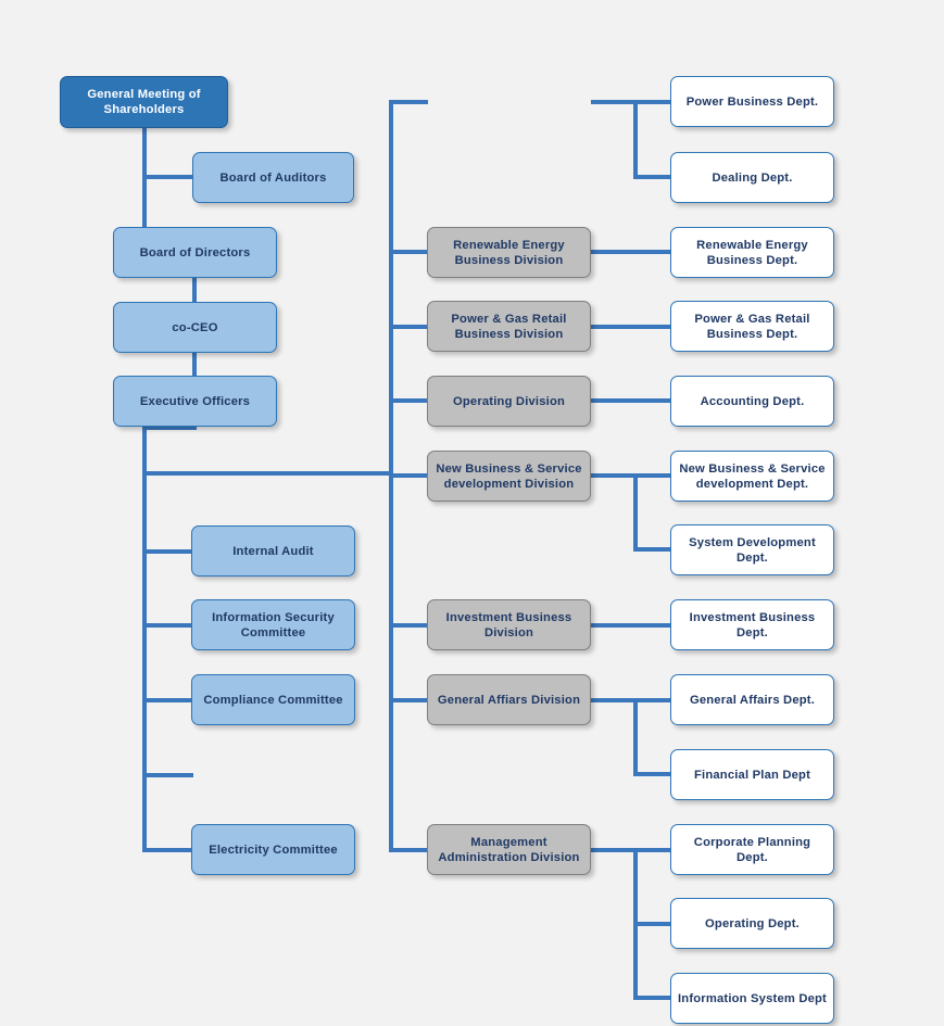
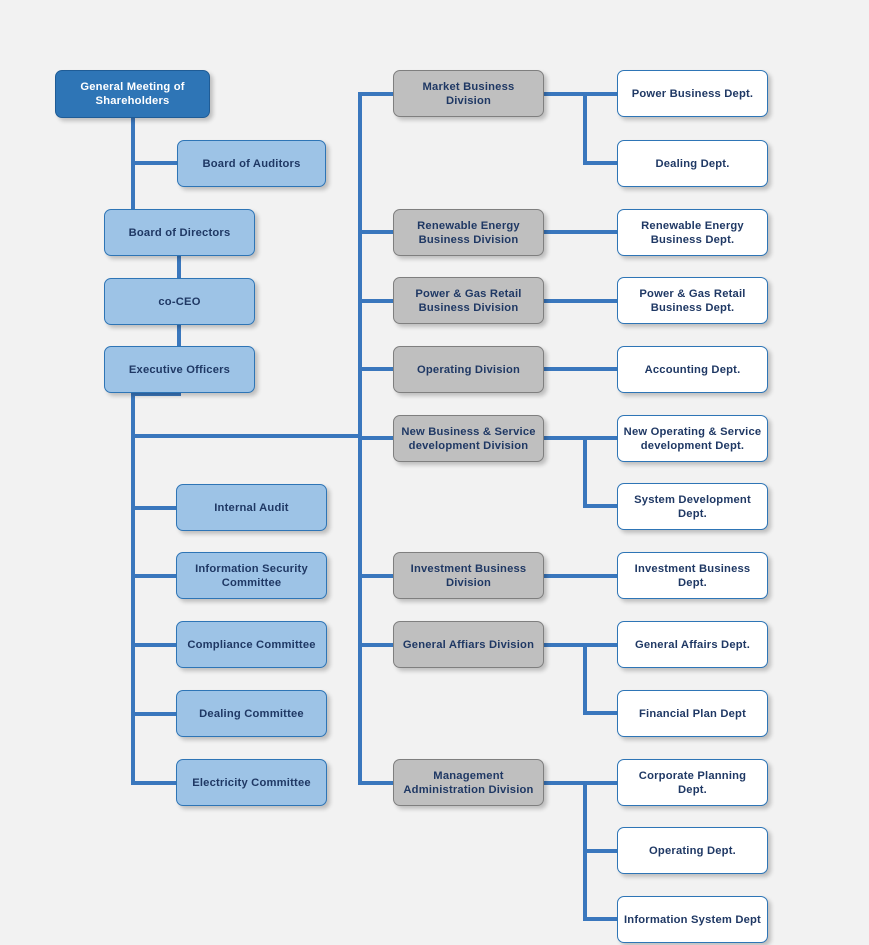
  General Meeting of Shareholders
  Board of Auditors
  Board of Directors
  co-CEO
  Executive Officers
  Internal Audit
  Information Security Committee
  Compliance Committee
+ Dealing Committee
  Electricity Committee
+ Market Business Division
  Renewable Energy Business Division
  Power & Gas Retail Business Division
  Operating Division
  New Business & Service development Division
  Investment Business Division
  General Affiars Division
  Management Administration Division
  Power Business Dept.
  Dealing Dept.
  Renewable Energy Business Dept.
  Power & Gas Retail Business Dept.
  Accounting Dept.
- New Business & Service development Dept.
+ New Operating & Service development Dept.
  System Development Dept.
  Investment Business Dept.
  General Affairs Dept.
  Financial Plan Dept
  Corporate Planning Dept.
  Operating Dept.
  Information System Dept
